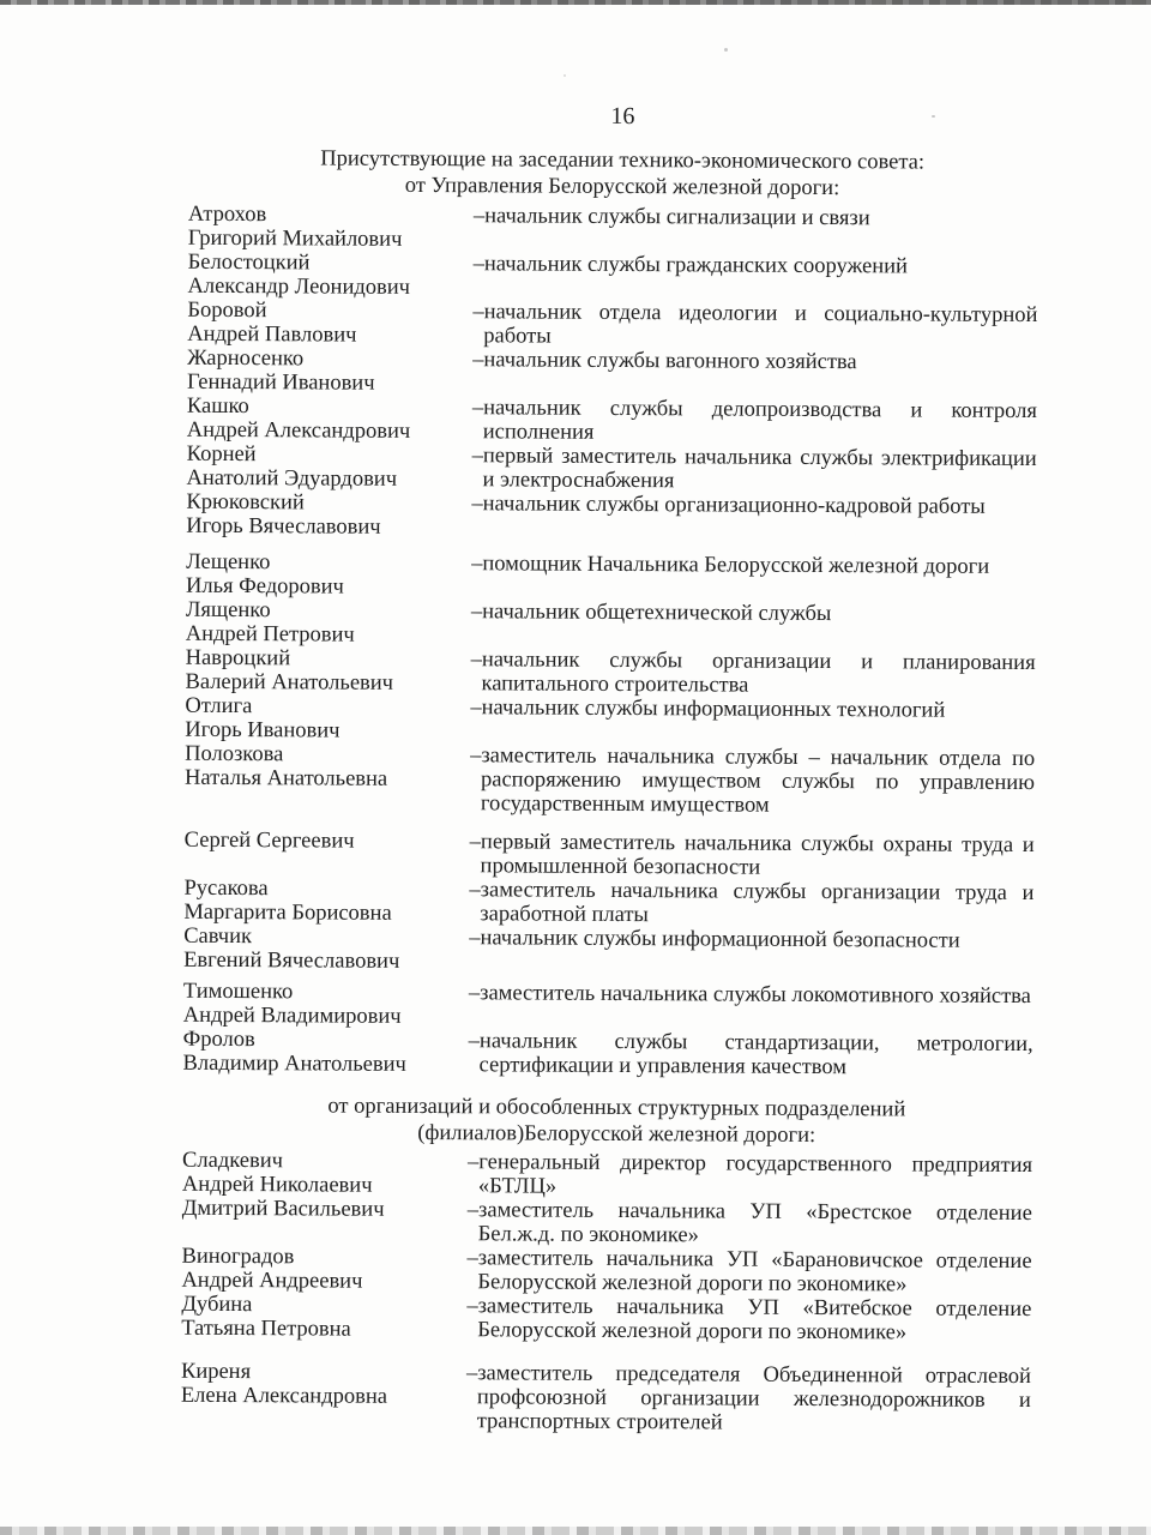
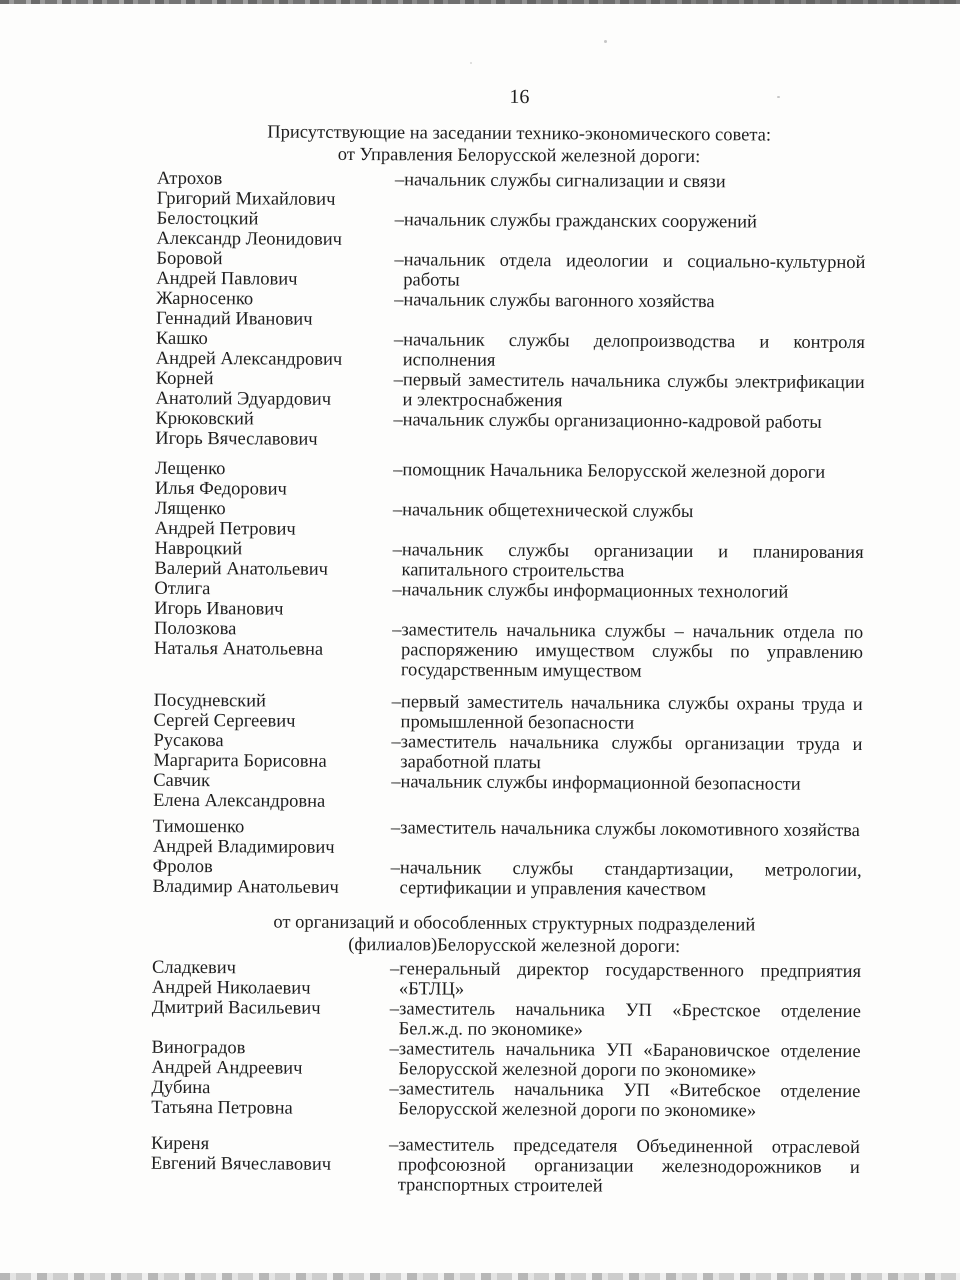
  16
  Присутствующие на заседании технико-экономического совета:
  от Управления Белорусской железной дороги:
  Атрохов
  Григорий Михайлович
  –начальник службы сигнализации и связи
  Белостоцкий
  Александр Леонидович
  –начальник службы гражданских сооружений
  Боровой
  Андрей Павлович
  –начальник отдела идеологии и социально-культурной работы
  Жарносенко
  Геннадий Иванович
  –начальник службы вагонного хозяйства
  Кашко
  Андрей Александрович
  –начальник службы делопроизводства и контроля исполнения
  Корней
  Анатолий Эдуардович
  –первый заместитель начальника службы электрификации и электроснабжения
  Крюковский
  Игорь Вячеславович
  –начальник службы организационно-кадровой работы
  Лещенко
  Илья Федорович
  –помощник Начальника Белорусской железной дороги
  Лященко
  Андрей Петрович
  –начальник общетехнической службы
  Навроцкий
  Валерий Анатольевич
  –начальник службы организации и планирования капитального строительства
  Отлига
  Игорь Иванович
  –начальник службы информационных технологий
  Полозкова
  Наталья Анатольевна
  –заместитель начальника службы – начальник отдела по распоряжению имуществом службы по управлению государственным имуществом
+ Посудневский
  Сергей Сергеевич
  –первый заместитель начальника службы охраны труда и промышленной безопасности
  Русакова
  Маргарита Борисовна
  –заместитель начальника службы организации труда и заработной платы
  Савчик
- Евгений Вячеславович
+ Елена Александровна
  –начальник службы информационной безопасности
  Тимошенко
  Андрей Владимирович
  –заместитель начальника службы локомотивного хозяйства
  Фролов
  Владимир Анатольевич
  –начальник службы стандартизации, метрологии, сертификации и управления качеством
  от организаций и обособленных структурных подразделений
  (филиалов)Белорусской железной дороги:
  Сладкевич
  Андрей Николаевич
  –генеральный директор государственного предприятия «БТЛЦ»
  Дмитрий Васильевич
  –заместитель начальника УП «Брестское отделение Бел.ж.д. по экономике»
  Виноградов
  Андрей Андреевич
  –заместитель начальника УП «Барановичское отделение Белорусской железной дороги по экономике»
  Дубина
  Татьяна Петровна
  –заместитель начальника УП «Витебское отделение Белорусской железной дороги по экономике»
  Киреня
- Елена Александровна
+ Евгений Вячеславович
  –заместитель председателя Объединенной отраслевой профсоюзной организации железнодорожников и транспортных строителей
